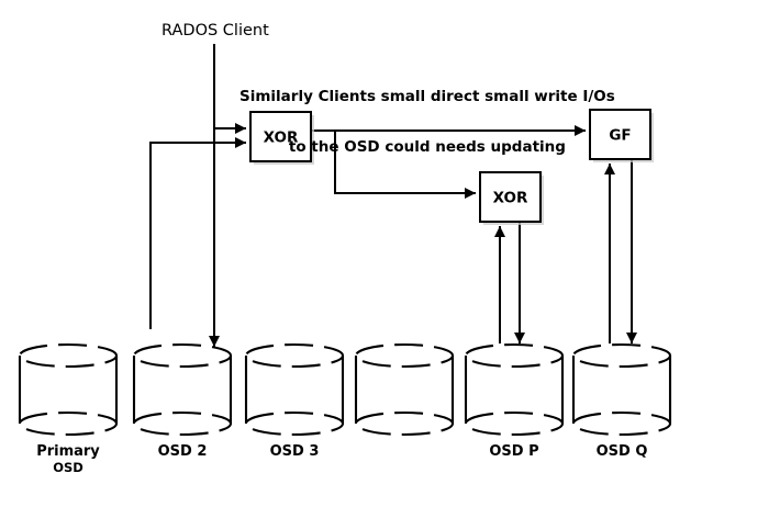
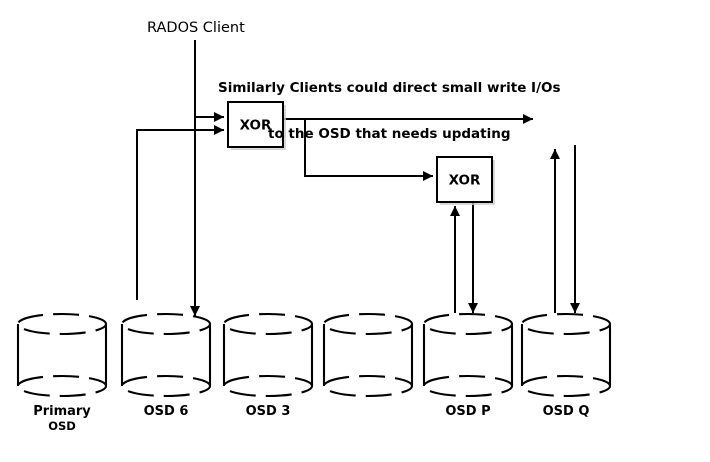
  XOR
  XOR
- GF
  RADOS Client
- Similarly Clients small direct small write I/Os
+ Similarly Clients could direct small write I/Os
- to the OSD could needs updating
+ to the OSD that needs updating
  Primary
  OSD
- OSD 2
+ OSD 6
  OSD 3
  OSD P
  OSD Q
